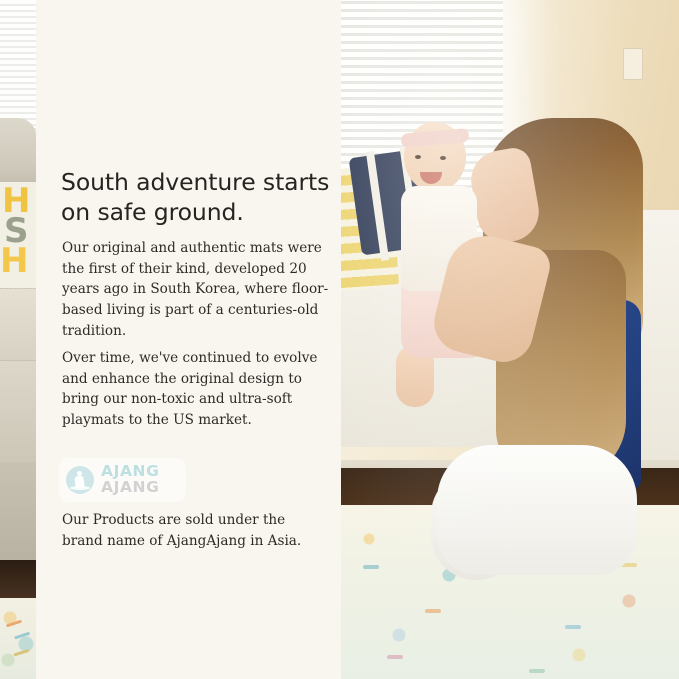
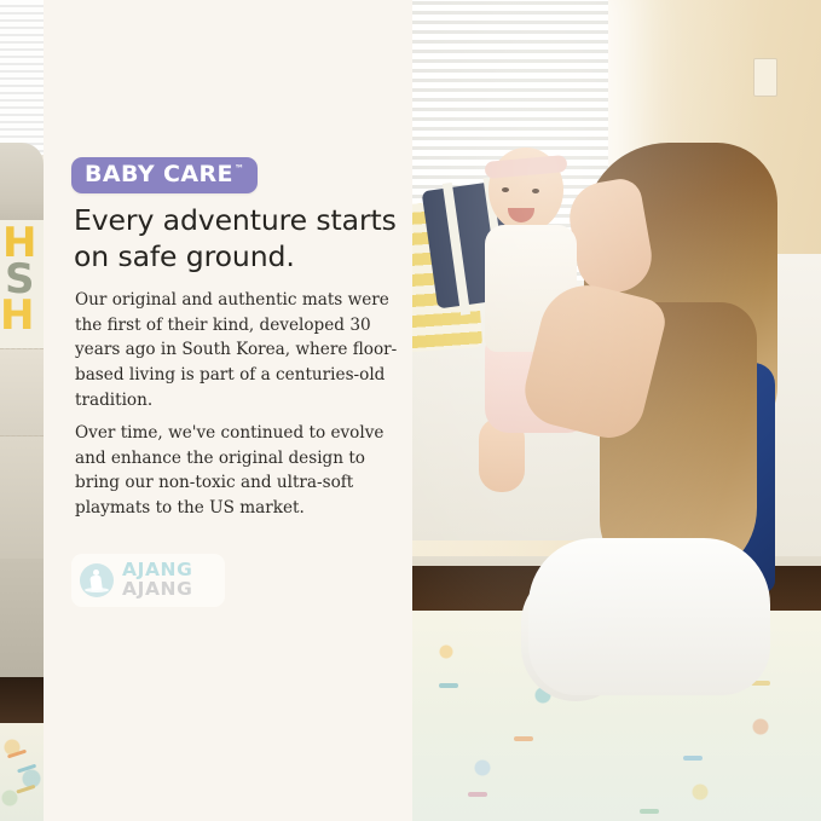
  H
  S
  H
+ BABY CARE
+ ™
- South adventure starts on safe ground.
+ Every adventure starts on safe ground.
- Our original and authentic mats were the first of their kind, developed 20 years ago in South Korea, where floor-based living is part of a centuries-old tradition.
+ Our original and authentic mats were the first of their kind, developed 30 years ago in South Korea, where floor-based living is part of a centuries-old tradition.
  Over time, we've continued to evolve and enhance the original design to bring our non-toxic and ultra-soft playmats to the US market.
  AJANG
  AJANG
- Our Products are sold under the brand name of AjangAjang in Asia.
